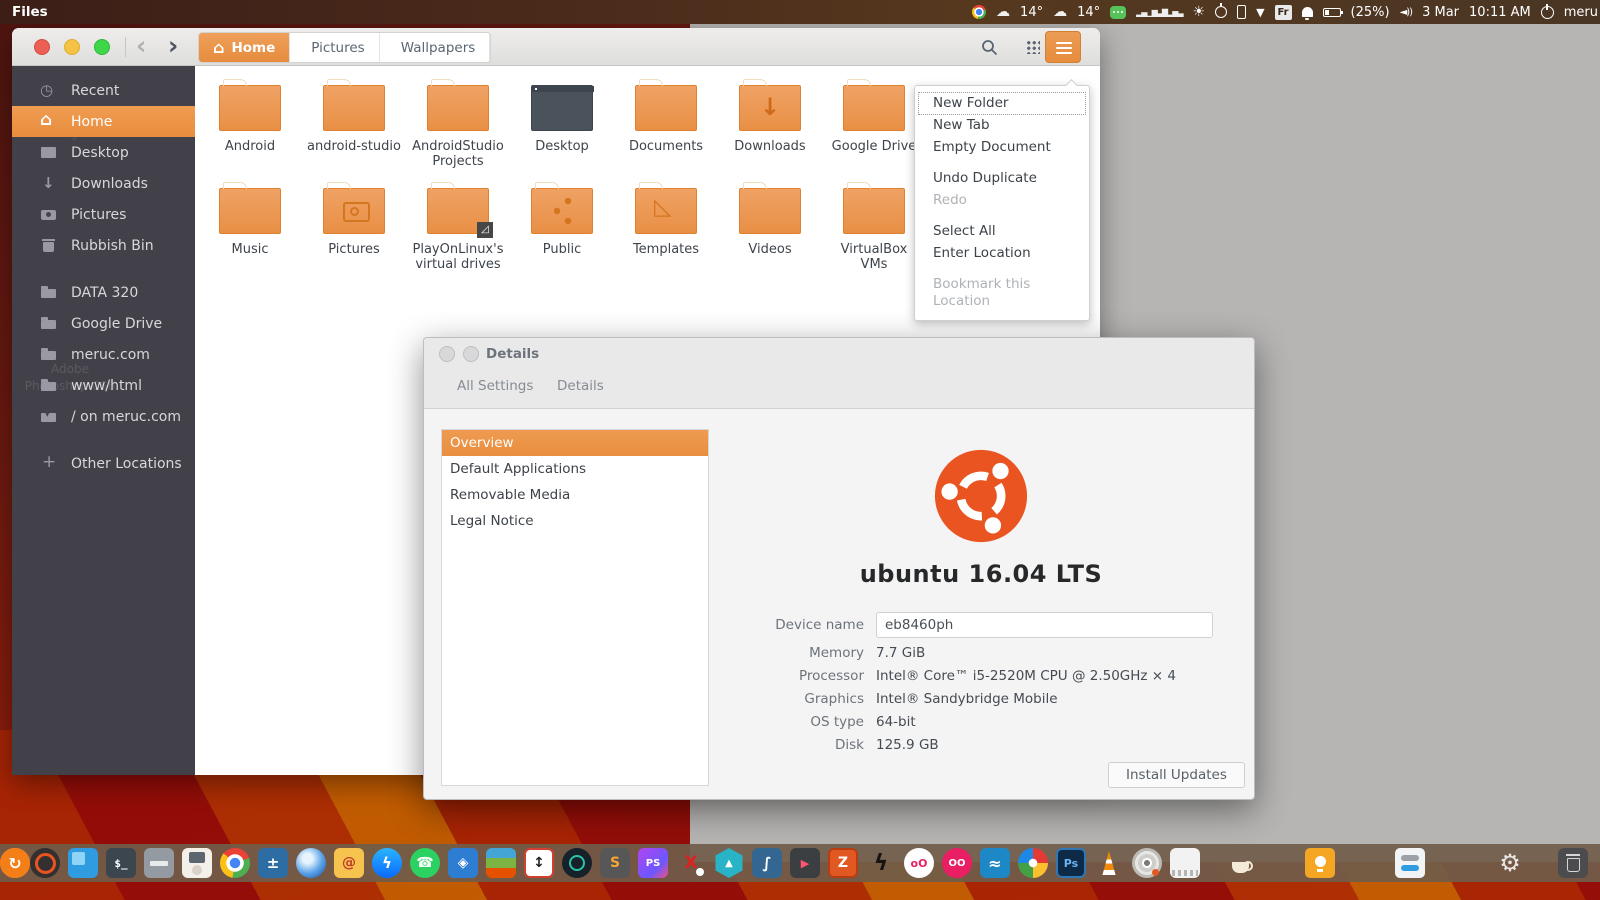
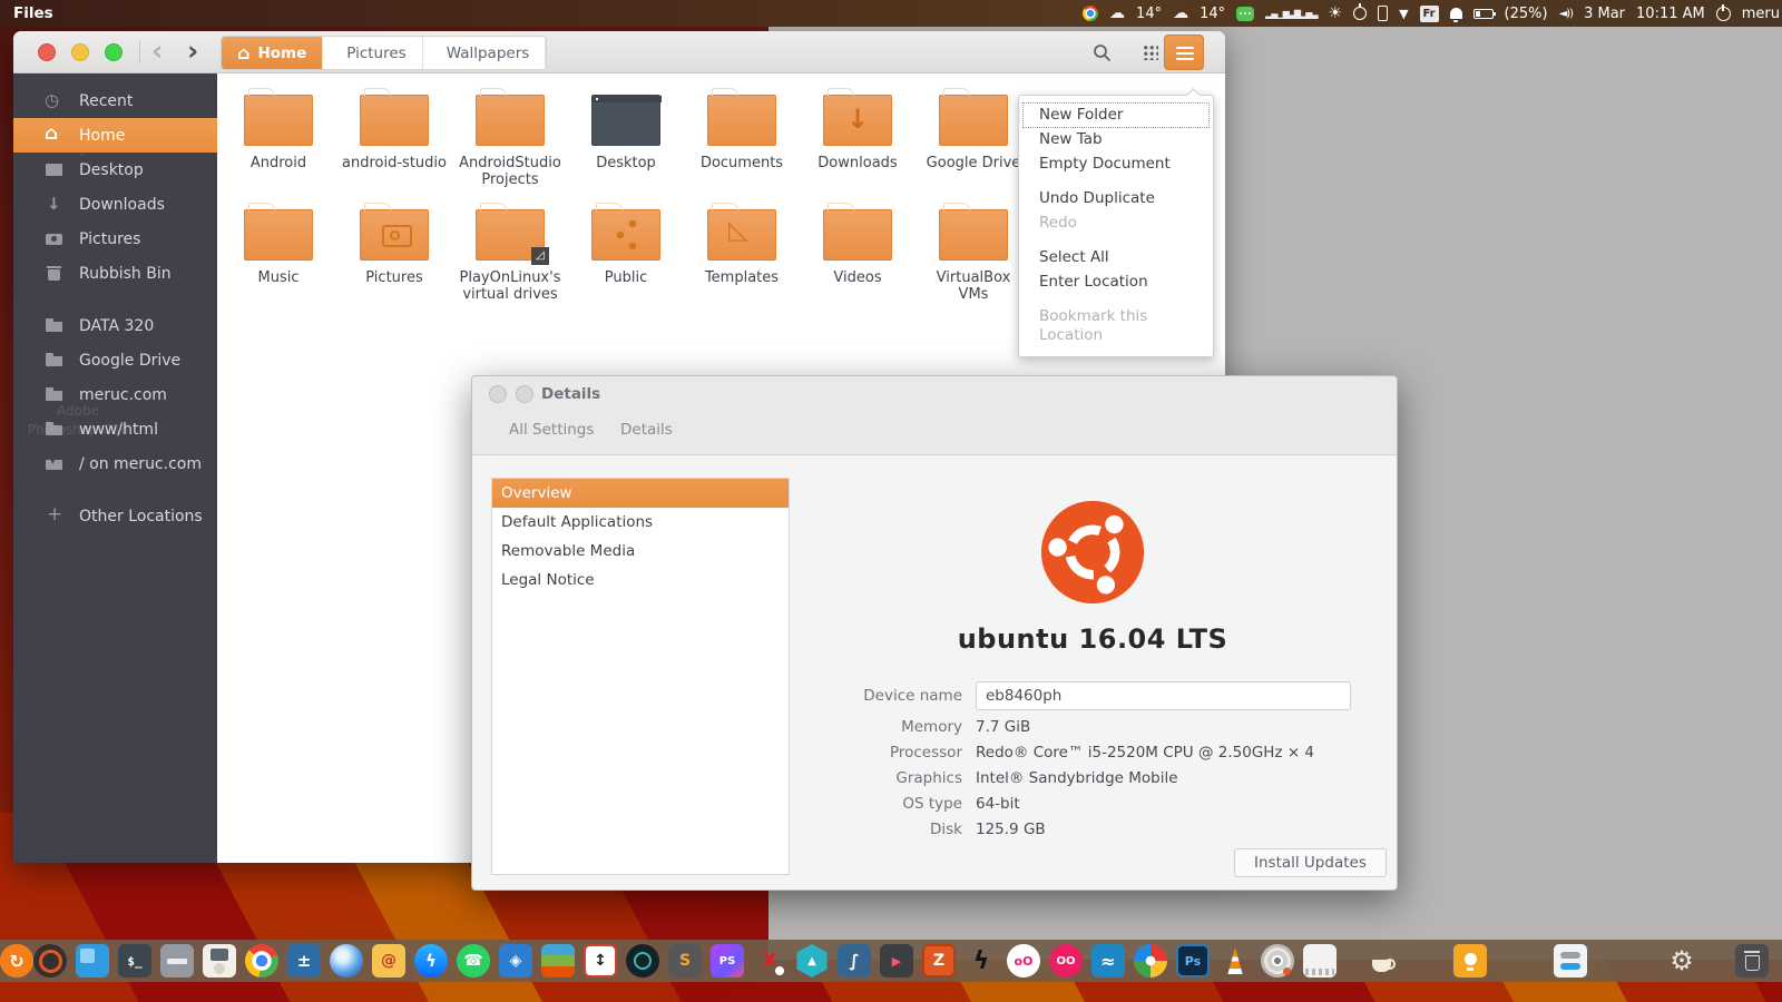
  ‹
  ›
  Home
  Pictures
  Wallpapers
  Adobe Phshop CS6
  Recent
  Home
  Desktop
  Downloads
  Pictures
  Rubbish Bin
  DATA 320
  Google Drive
  meruc.com
  www/html
  / on meruc.com
  Other Locations
  Android
  android-studio
  AndroidStudioProjects
  Desktop
  Documents
  Downloads
  Google Drive
  Music
  Pictures
  PlayOnLinux's virtual drives
  Public
  Templates
  Videos
  VirtualBox VMs
  New Folder
  New Tab
  Empty Document
  Undo Duplicate
  Redo
  Select All
  Enter Location
  Bookmark this Location
  Details
  All Settings
  Details
  Overview
  Default Applications
  Removable Media
  Legal Notice
  ubuntu 16.04 LTS
  Device name
  eb8460ph
  Memory
  7.7 GiB
  Processor
- Intel® Core™ i5-2520M CPU @ 2.50GHz × 4
+ Redo® Core™ i5-2520M CPU @ 2.50GHz × 4
  Graphics
  Intel® Sandybridge Mobile
  OS type
  64-bit
  Disk
  125.9 GB
  Install Updates
  Files
  ☁
  14°
  ☁
  14°
  ▂▄▁▆▃▇▂▅▃
  ☀
  ▼
  Fr
  (25%)
  ◄))
  3 Mar
  10:11 AM
  meru
